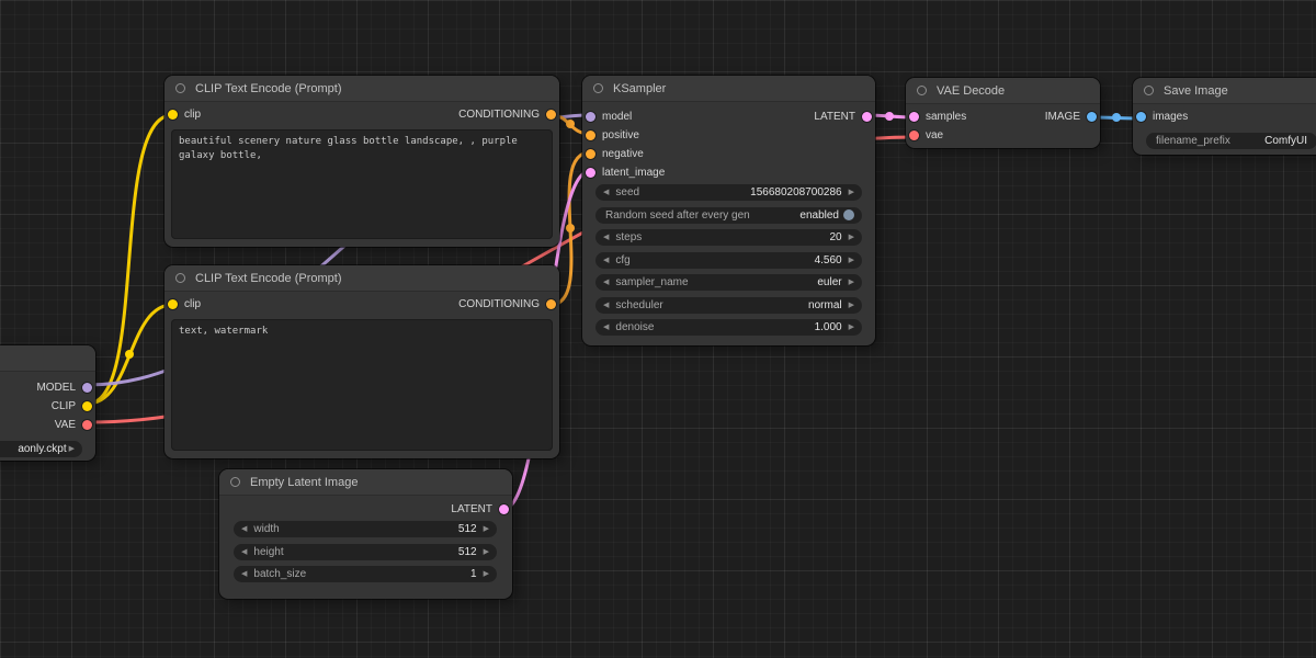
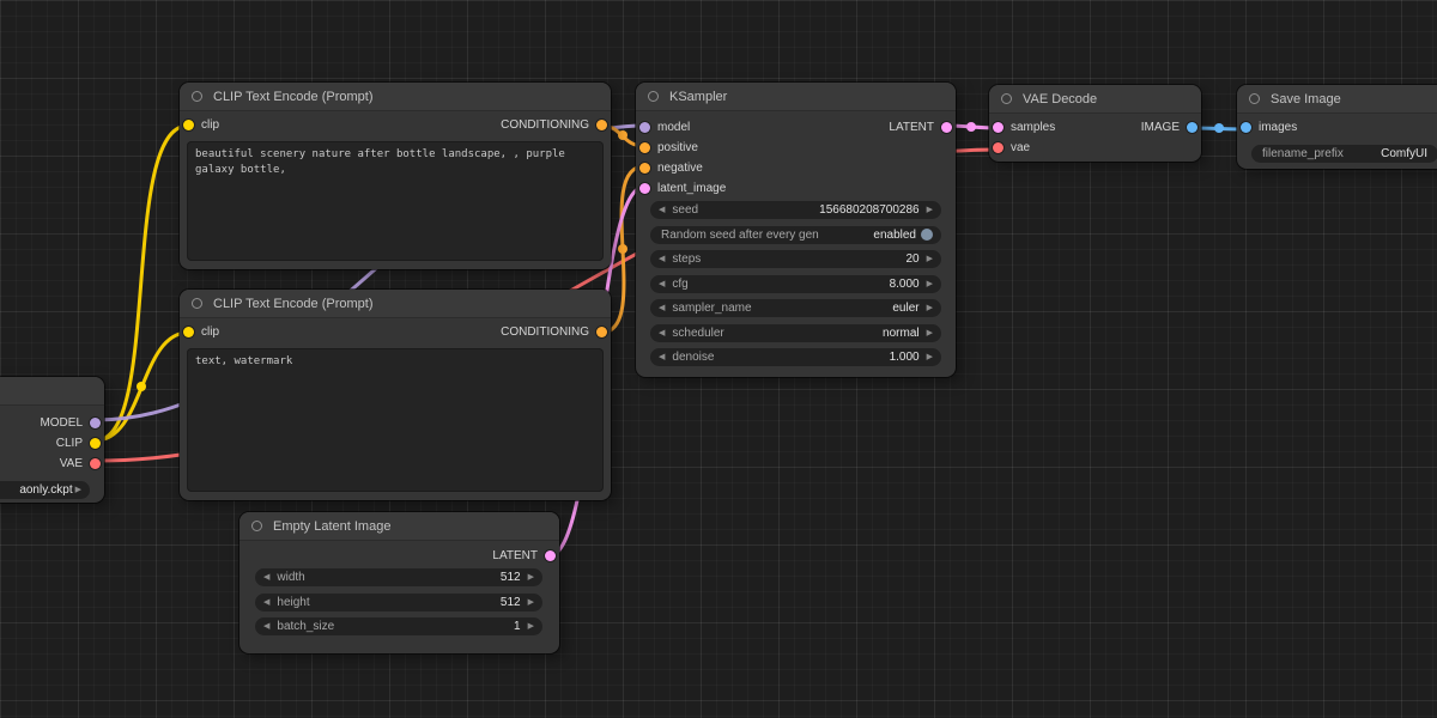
  CLIP Text Encode (Prompt)
  clip
  CONDITIONING
- beautiful scenery nature glass bottle landscape, , purple galaxy bottle,
+ beautiful scenery nature after bottle landscape, , purple galaxy bottle,
  CLIP Text Encode (Prompt)
  clip
  CONDITIONING
  text, watermark
  KSampler
  model
  LATENT
  positive
  negative
  latent_image
  seed
  156680208700286
  Random seed after every gen
  enabled
  steps
  20
  cfg
- 4.560
+ 8.000
  sampler_name
  euler
  scheduler
  normal
  denoise
  1.000
  VAE Decode
  samples
  IMAGE
  vae
  Save Image
  images
  filename_prefix
  ComfyUI
  Empty Latent Image
  LATENT
  width
  512
  height
  512
  batch_size
  1
  MODEL
  CLIP
  VAE
  aonly.ckpt
